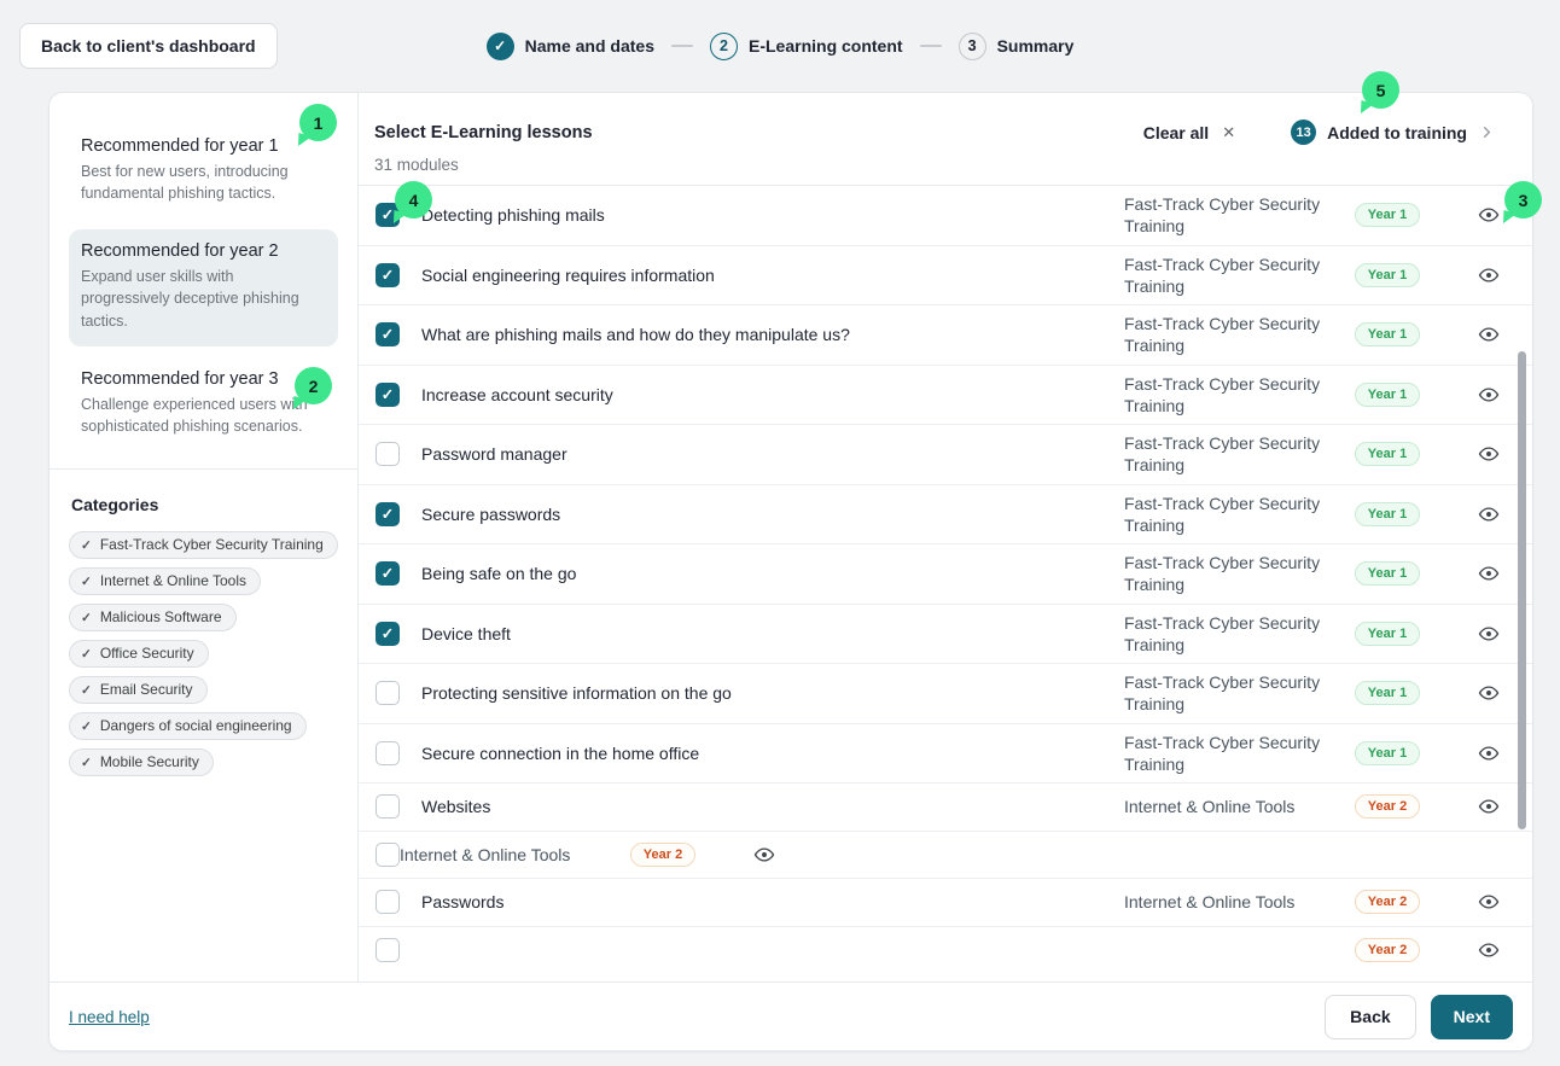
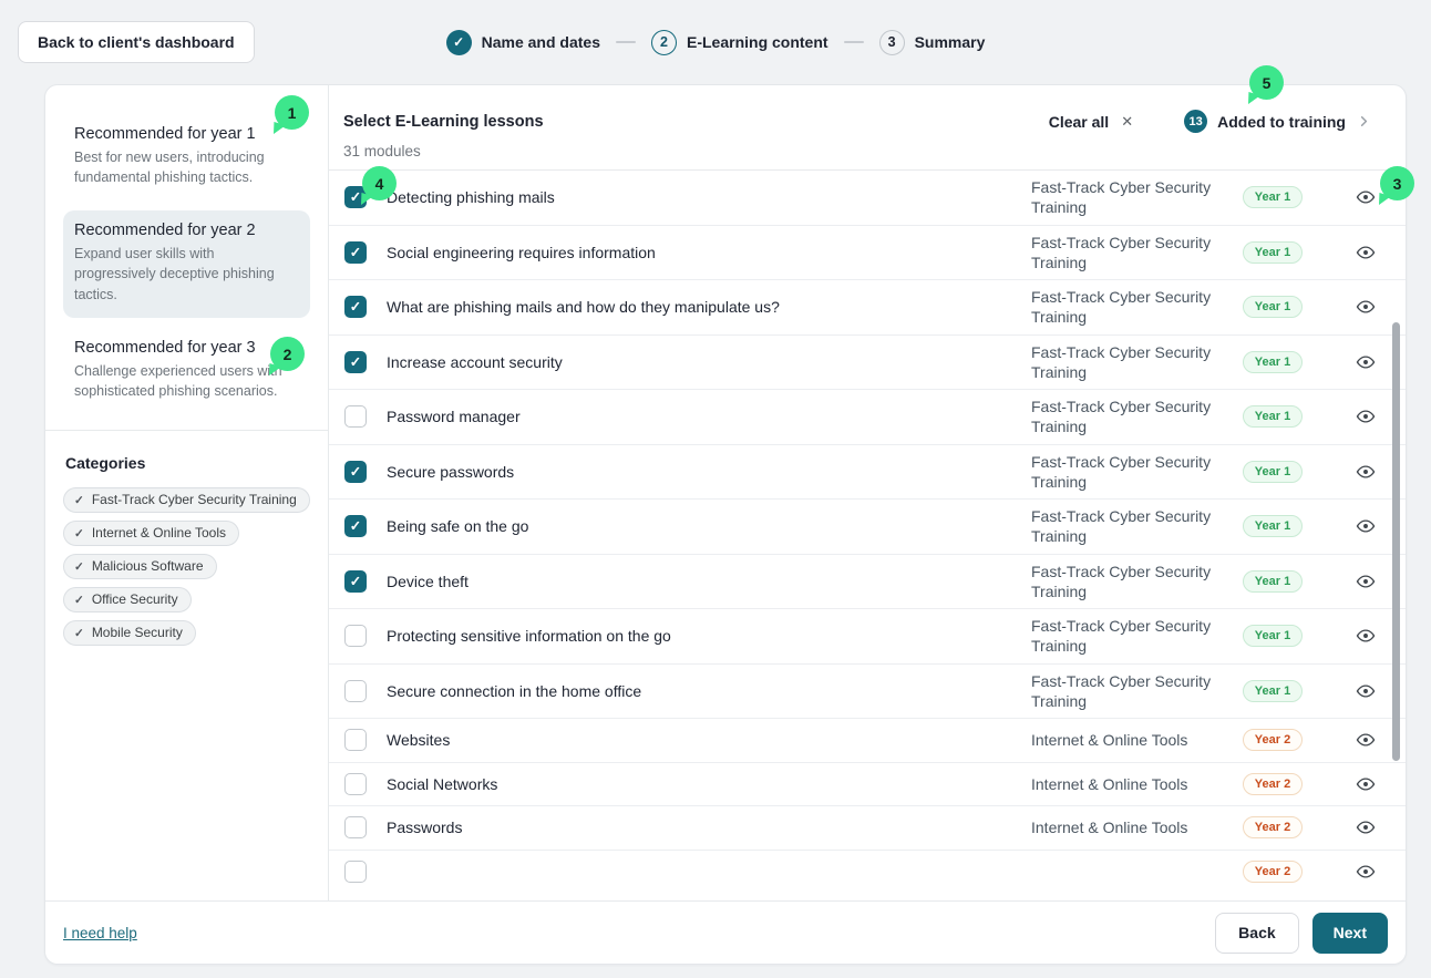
  Back to client's dashboard
  Name and dates
  2
  E-Learning content
  3
  Summary
  Recommended for year 1
  Best for new users, introducing fundamental phishing tactics.
  Recommended for year 2
  Expand user skills with progressively deceptive phishing tactics.
  Recommended for year 3
  Challenge experienced users wih sophisticated phishing scenarios.
  Categories
  Fast-Track Cyber Security Training
  Internet & Online Tools
  Malicious Software
  Office Security
- Email Security
- Dangers of social engineering
  Mobile Security
  Select E-Learning lessons
  Clear all
  ✕
  13
  Added to training
  31 modules
  Detecting phishing mails
  Fast-Track Cyber Security Training
  Year 1
  Social engineering requires information
  Fast-Track Cyber Security Training
  Year 1
  What are phishing mails and how do they manipulate us?
  Fast-Track Cyber Security Training
  Year 1
  Increase account security
  Fast-Track Cyber Security Training
  Year 1
  Password manager
  Fast-Track Cyber Security Training
  Year 1
  Secure passwords
  Fast-Track Cyber Security Training
  Year 1
  Being safe on the go
  Fast-Track Cyber Security Training
  Year 1
  Device theft
  Fast-Track Cyber Security Training
  Year 1
  Protecting sensitive information on the go
  Fast-Track Cyber Security Training
  Year 1
  Secure connection in the home office
  Fast-Track Cyber Security Training
  Year 1
  Websites
  Internet & Online Tools
  Year 2
+ Social Networks
  Internet & Online Tools
  Year 2
  Passwords
  Internet & Online Tools
  Year 2
  Year 2
  I need help
  Back
  Next
  1
  2
  3
  4
  5
